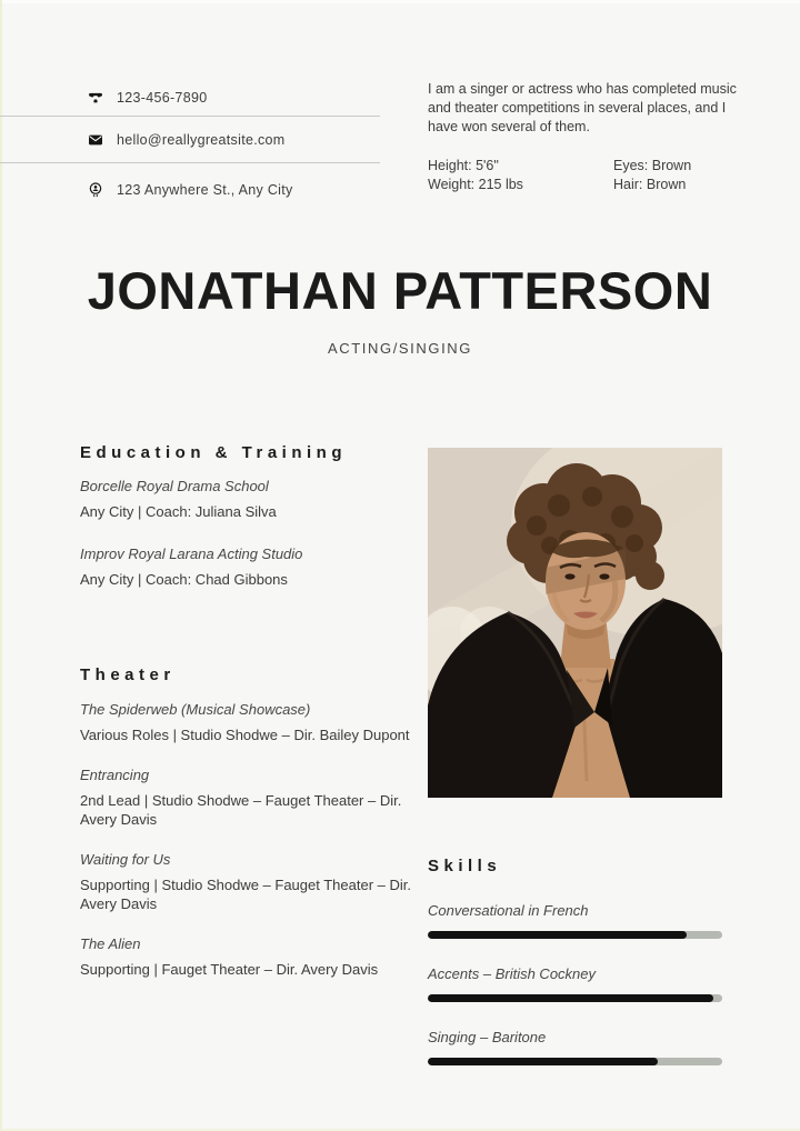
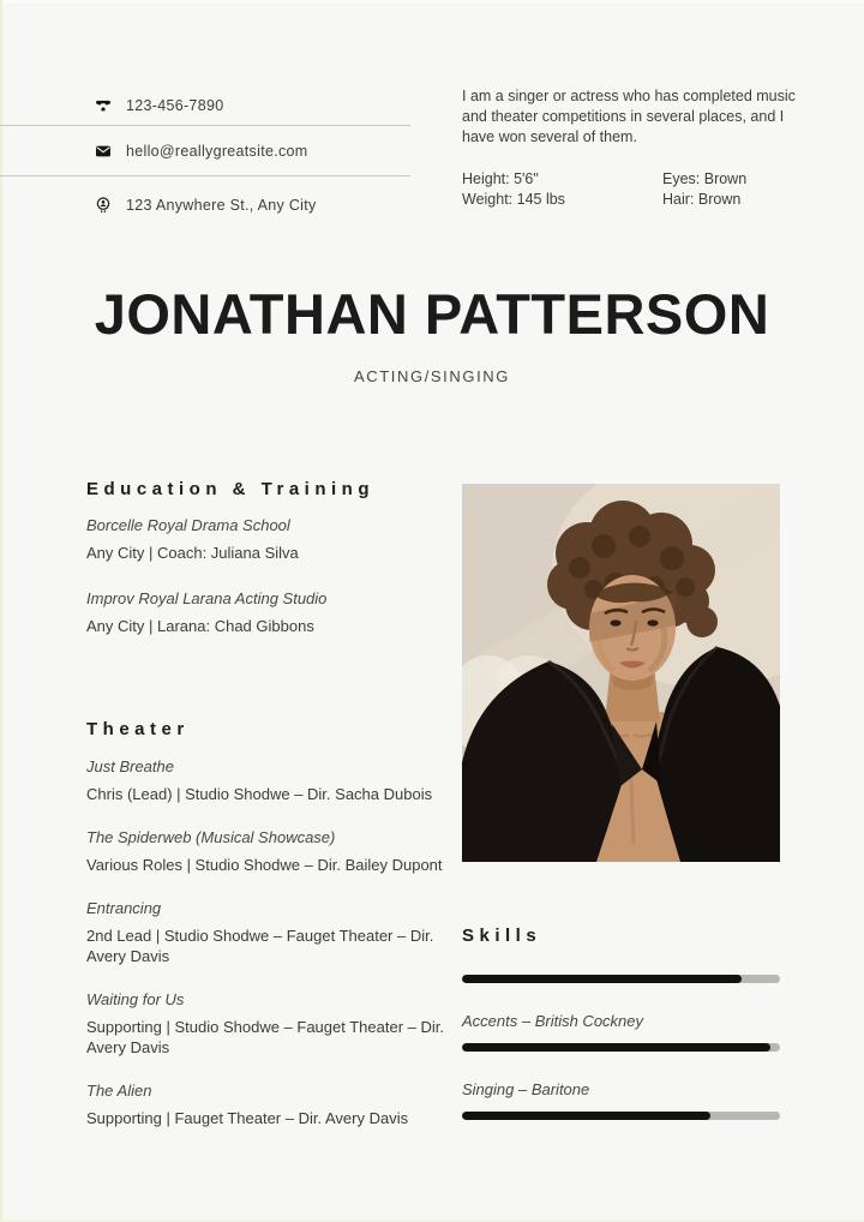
  123-456-7890
  hello@reallygreatsite.com
  123 Anywhere St., Any City
  I am a singer or actress who has completed music and theater competitions in several places, and I have won several of them.
  Height: 5'6"
- Weight: 215 lbs
+ Weight: 145 lbs
  Eyes: Brown
  Hair: Brown
  JONATHAN PATTERSON
  ACTING/SINGING
  Education & Training
  Borcelle Royal Drama School
  Any City | Coach: Juliana Silva
  Improv Royal Larana Acting Studio
- Any City | Coach: Chad Gibbons
+ Any City | Larana: Chad Gibbons
  Theater
+ Just Breathe
+ Chris (Lead) | Studio Shodwe – Dir. Sacha Dubois
  The Spiderweb (Musical Showcase)
  Various Roles | Studio Shodwe – Dir. Bailey Dupont
  Entrancing
  2nd Lead | Studio Shodwe – Fauget Theater – Dir. Avery Davis
  Waiting for Us
  Supporting | Studio Shodwe – Fauget Theater – Dir. Avery Davis
  The Alien
  Supporting | Fauget Theater – Dir. Avery Davis
  Skills
- Conversational in French
  Accents – British Cockney
  Singing – Baritone
